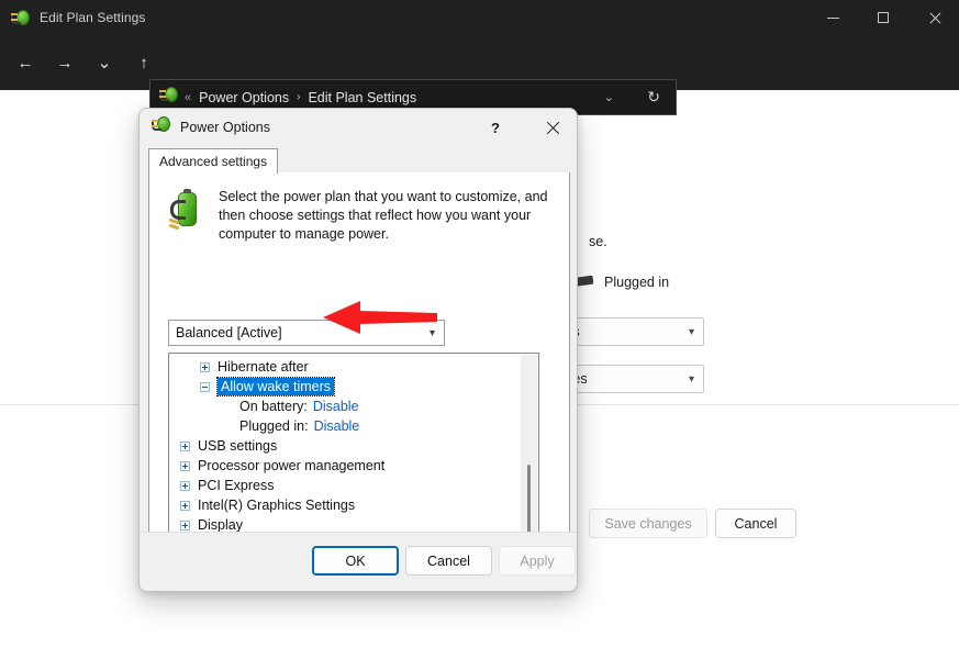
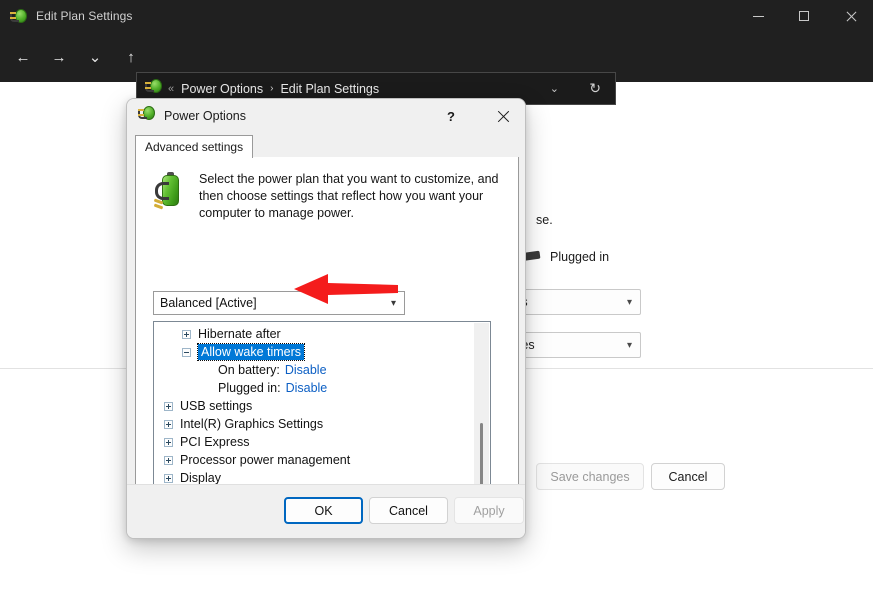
  se.
  Plugged in
  ▾
  ▾
  Save changes
  Cancel
  Edit Plan Settings
  ←
  →
  ⌄
  ↑
  «
  Power Options
  ›
  Edit Plan Settings
  ⌄
  ↻
  Power Options
  ?
  Advanced settings
  Select the power plan that you want to customize, and then choose settings that reflect how you want your computer to manage power.
  Balanced [Active]
  ▾
  Hibernate after
  Allow wake timers
  On battery:
  Disable
  Plugged in:
  Disable
  USB settings
- Processor power management
+ Intel(R) Graphics Settings
  PCI Express
- Intel(R) Graphics Settings
+ Processor power management
  Display
  OK
  Cancel
  Apply
